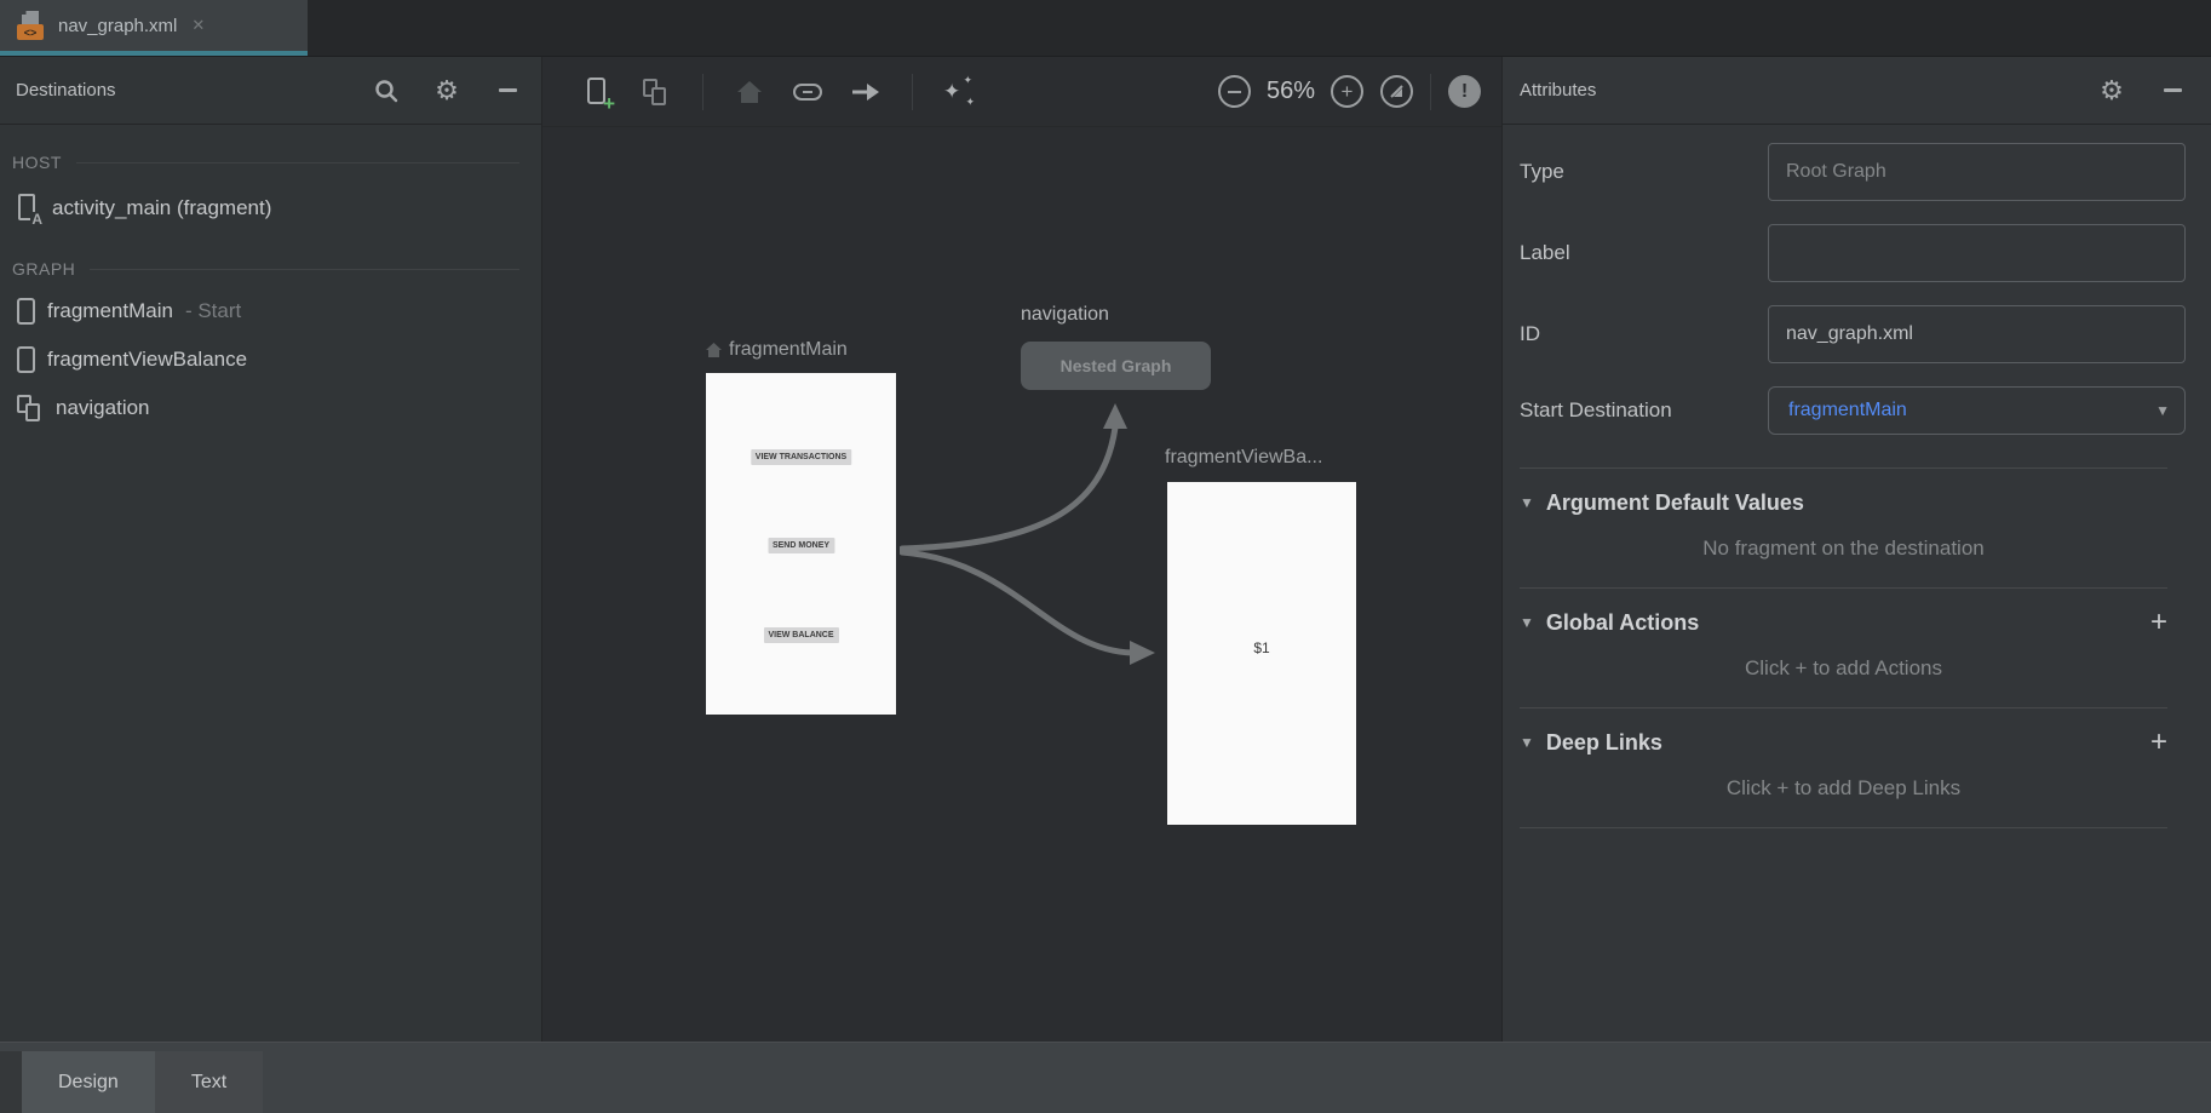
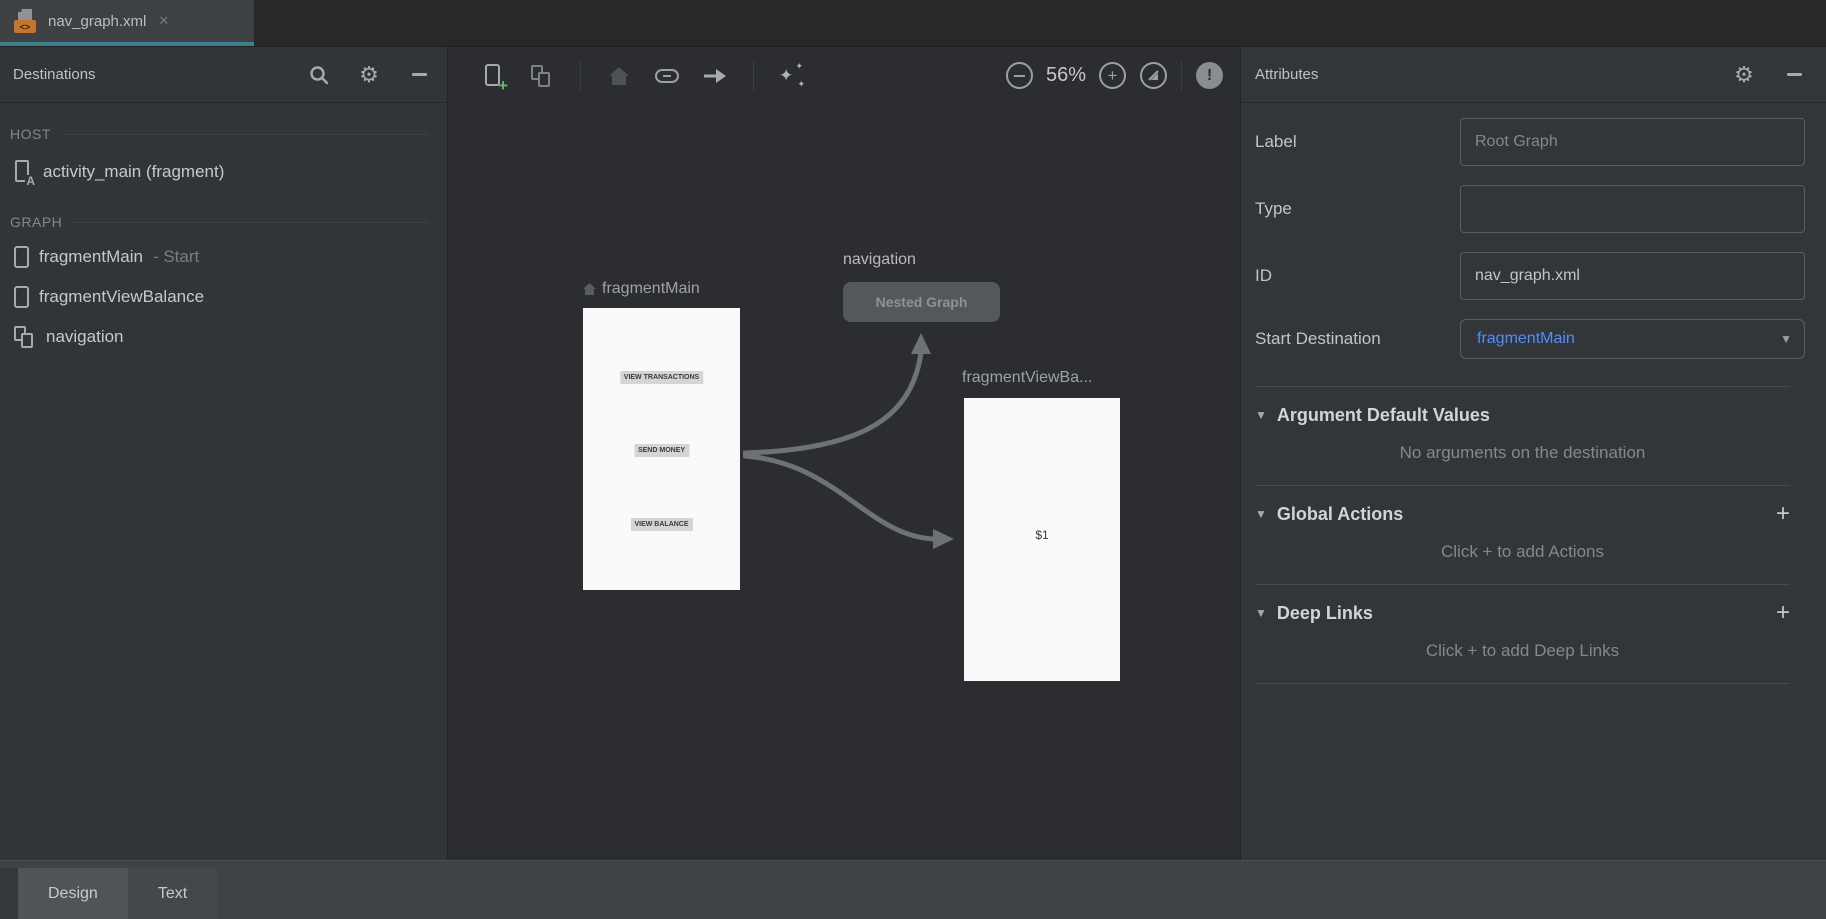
  <>
  nav_graph.xml
  ✕
  Destinations
  ⚙
  HOST
  A
  activity_main (fragment)
  GRAPH
  fragmentMain
  - Start
  fragmentViewBalance
  navigation
  +
  ✦
  ✦
  ✦
  56%
  +
  !
  fragmentMain
  navigation
  Nested Graph
  fragmentViewBa...
  $1
  Attributes
  ⚙
- Type
+ Label
  Root Graph
- Label
+ Type
  ID
  nav_graph.xml
  Start Destination
  fragmentMain
  ▼
  ▼
  Argument Default Values
- No fragment on the destination
+ No arguments on the destination
  ▼
  Global Actions
  +
  Click + to add Actions
  ▼
  Deep Links
  +
  Click + to add Deep Links
  Design
  Text
